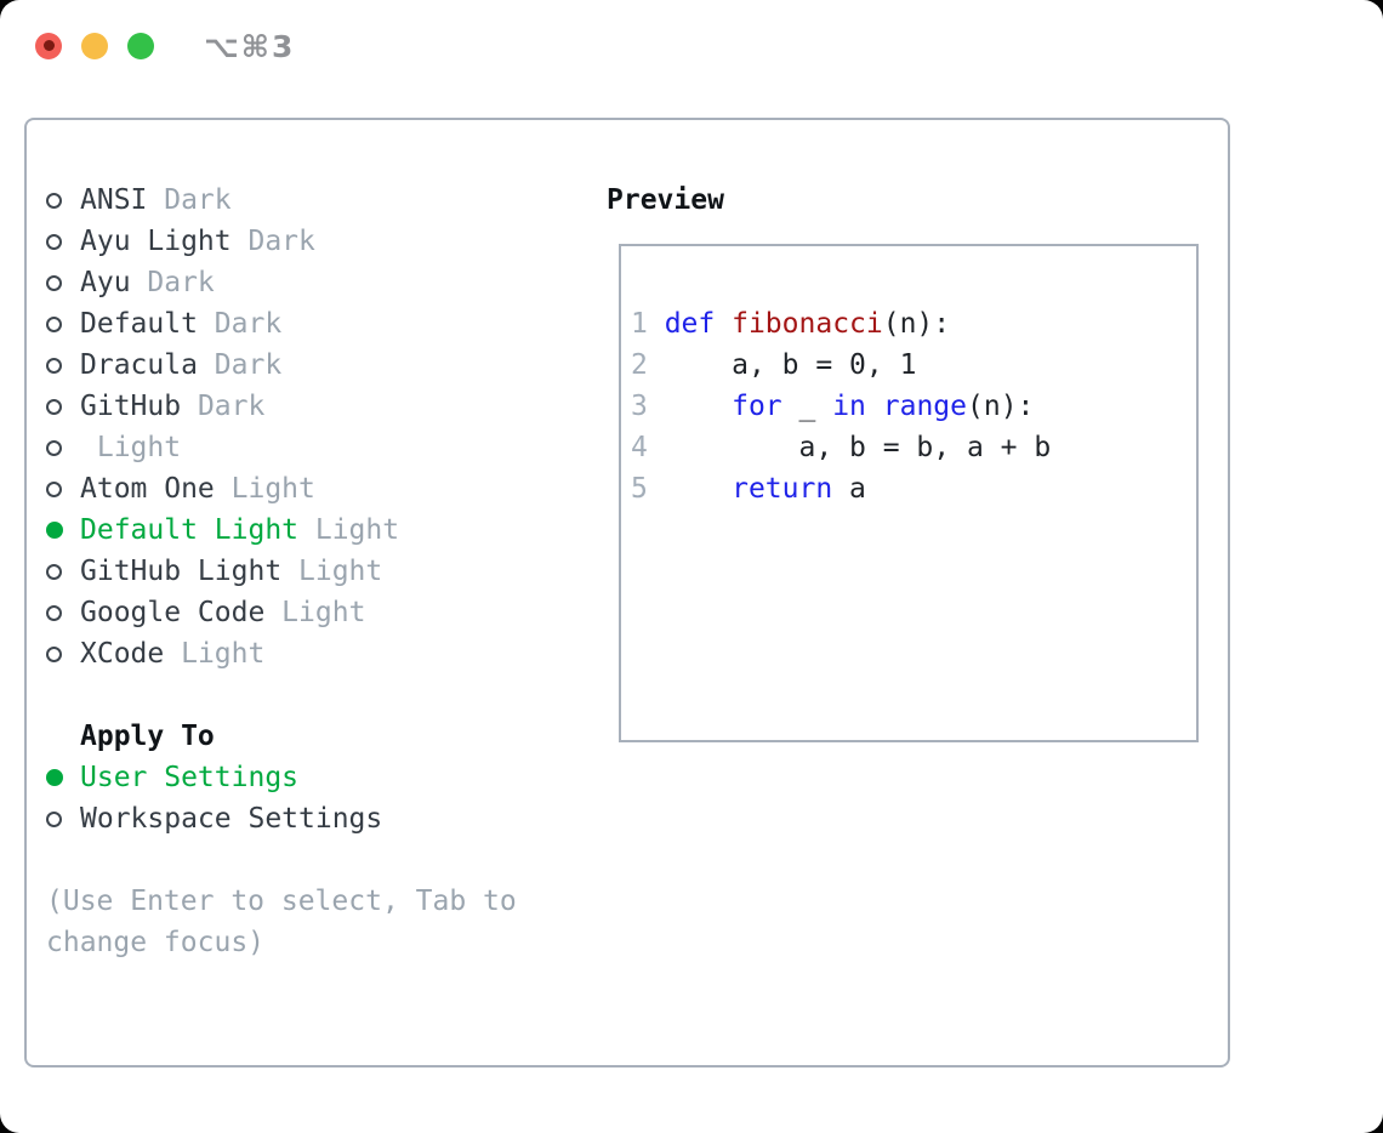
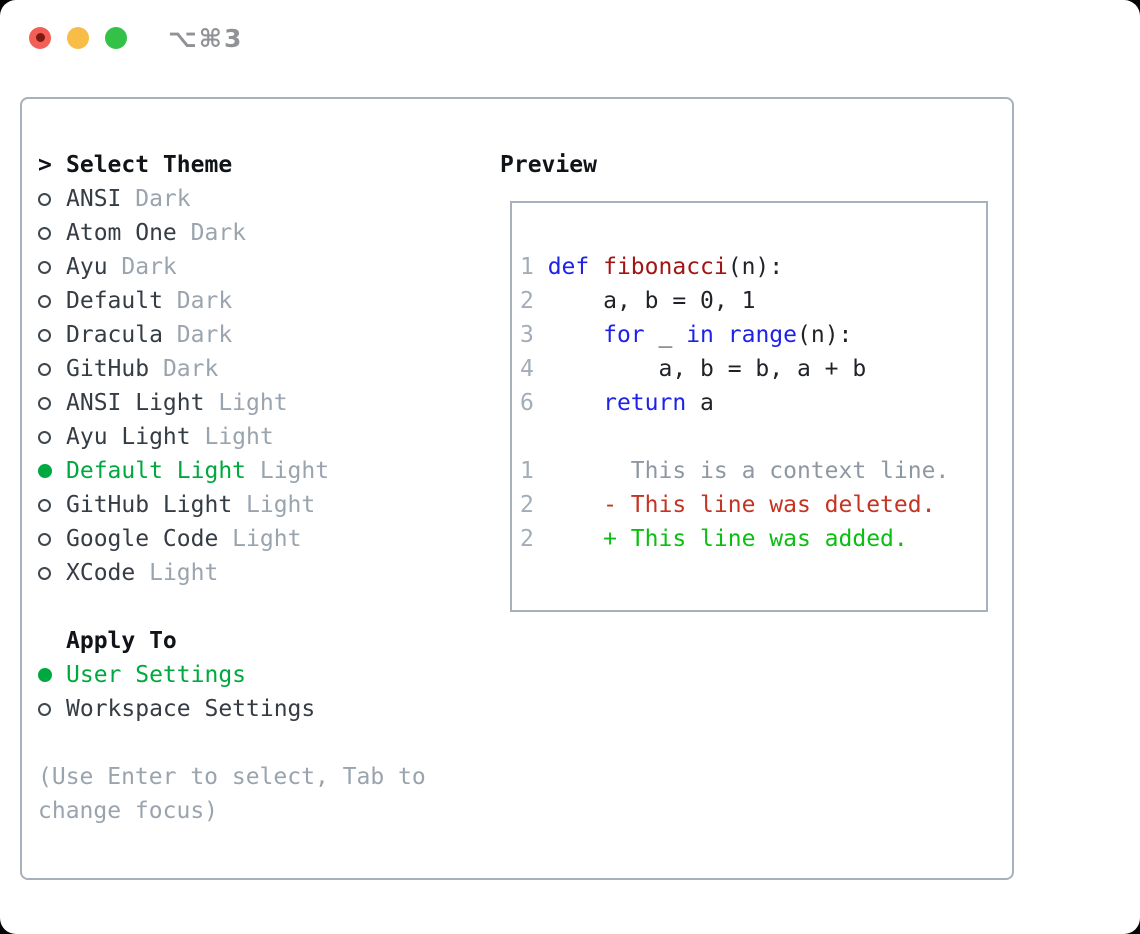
  ⌥⌘3
+ >
+ Select Theme
  ANSI
  Dark
- Ayu Light
+ Atom One
  Dark
  Ayu
  Dark
  Default
  Dark
  Dracula
  Dark
  GitHub
  Dark
+ ANSI Light
  Light
- Atom One
+ Ayu Light
  Light
  Default Light
  Light
  GitHub Light
  Light
  Google Code
  Light
  XCode
  Light
  Apply To
  User Settings
  Workspace Settings
  (Use Enter to select, Tab to
  change focus)
  Preview
  1 def fibonacci(n):
  2 a, b = 0, 1
  3 for _ in range(n):
  4 a, b = b, a + b
- 5 return a
+ 6 return a
+ 1 This is a context line.
+ 2 - This line was deleted.
+ 2 + This line was added.
